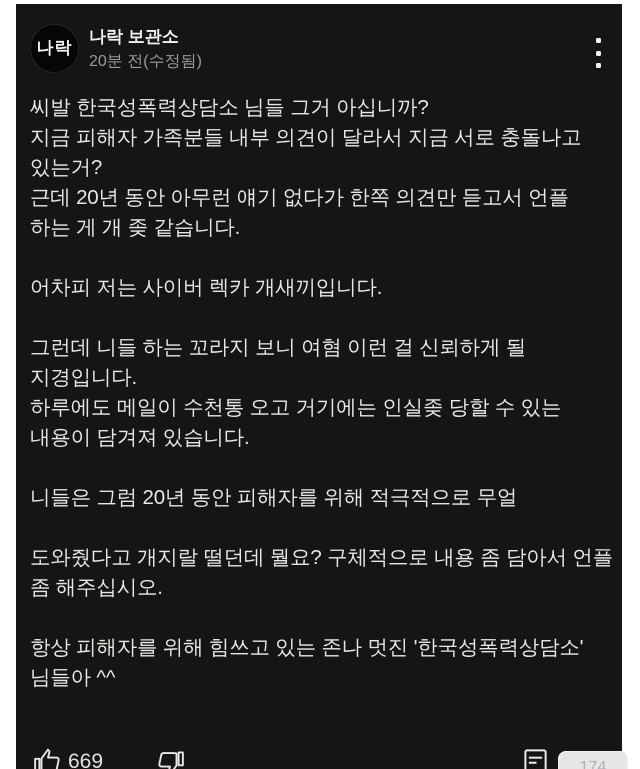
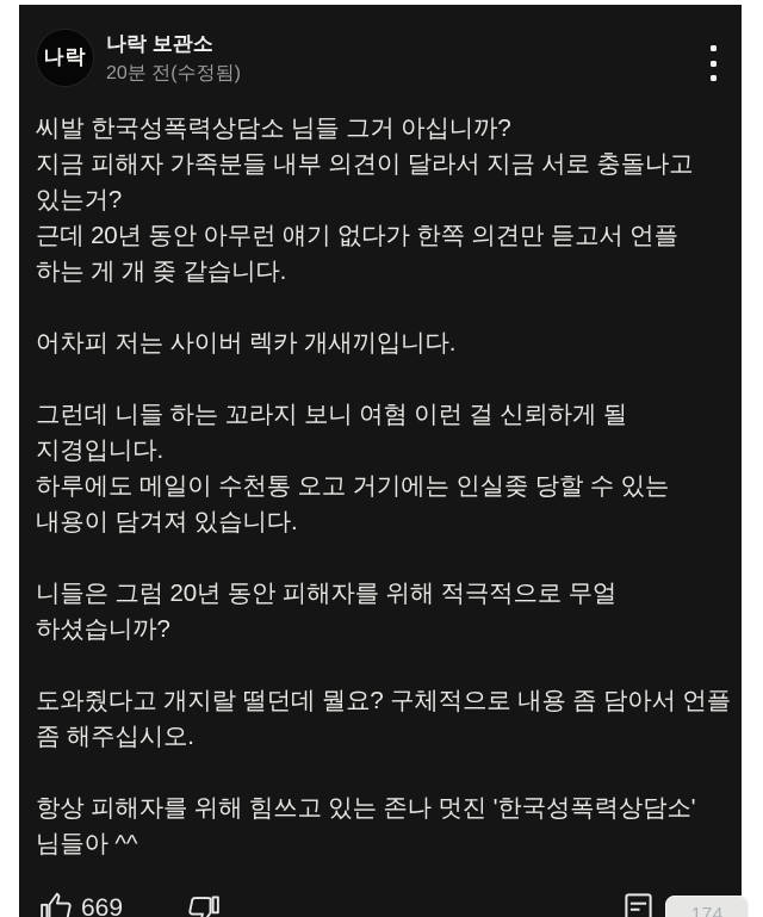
  나락
  나락 보관소
  20분 전(수정됨)
  씨발 한국성폭력상담소 님들 그거 아십니까?
  지금 피해자 가족분들 내부 의견이 달라서 지금 서로 충돌나고
  있는거?
  근데 20년 동안 아무런 얘기 없다가 한쪽 의견만 듣고서 언플
  하는 게 개 좆 같습니다.
  어차피 저는 사이버 렉카 개새끼입니다.
  그런데 니들 하는 꼬라지 보니 여혐 이런 걸 신뢰하게 될
  지경입니다.
  하루에도 메일이 수천통 오고 거기에는 인실좆 당할 수 있는
  내용이 담겨져 있습니다.
  니들은 그럼 20년 동안 피해자를 위해 적극적으로 무얼
+ 하셨습니까?
  도와줬다고 개지랄 떨던데 뭘요? 구체적으로 내용 좀 담아서 언플
  좀 해주십시오.
  항상 피해자를 위해 힘쓰고 있는 존나 멋진 '한국성폭력상담소'
  님들아 ^^
  669
  174
